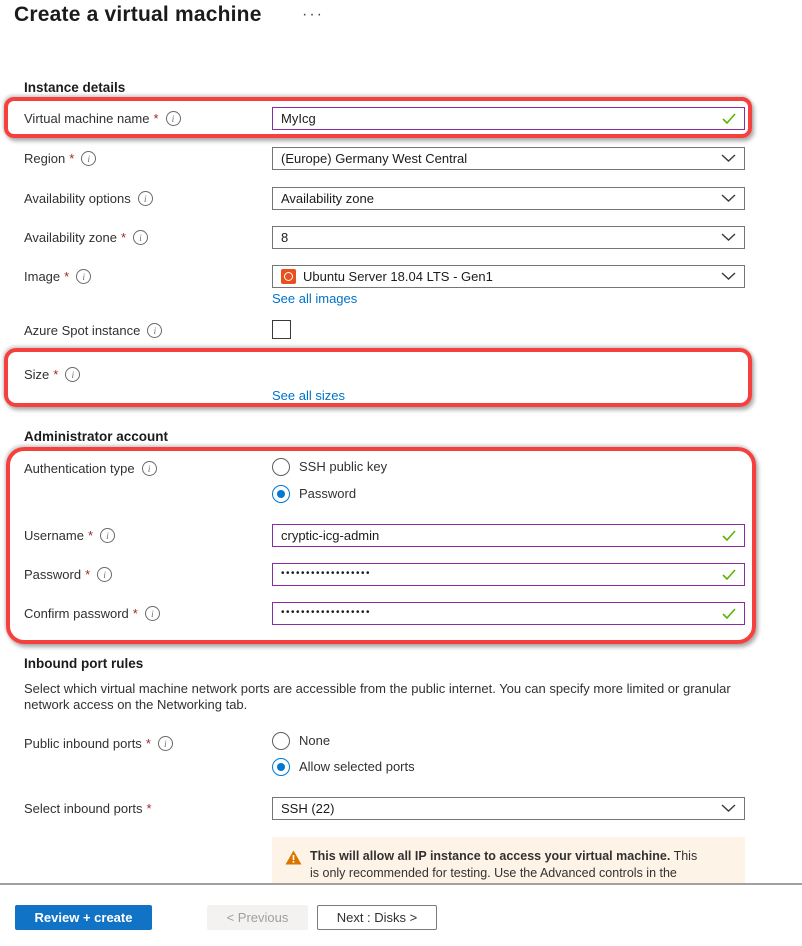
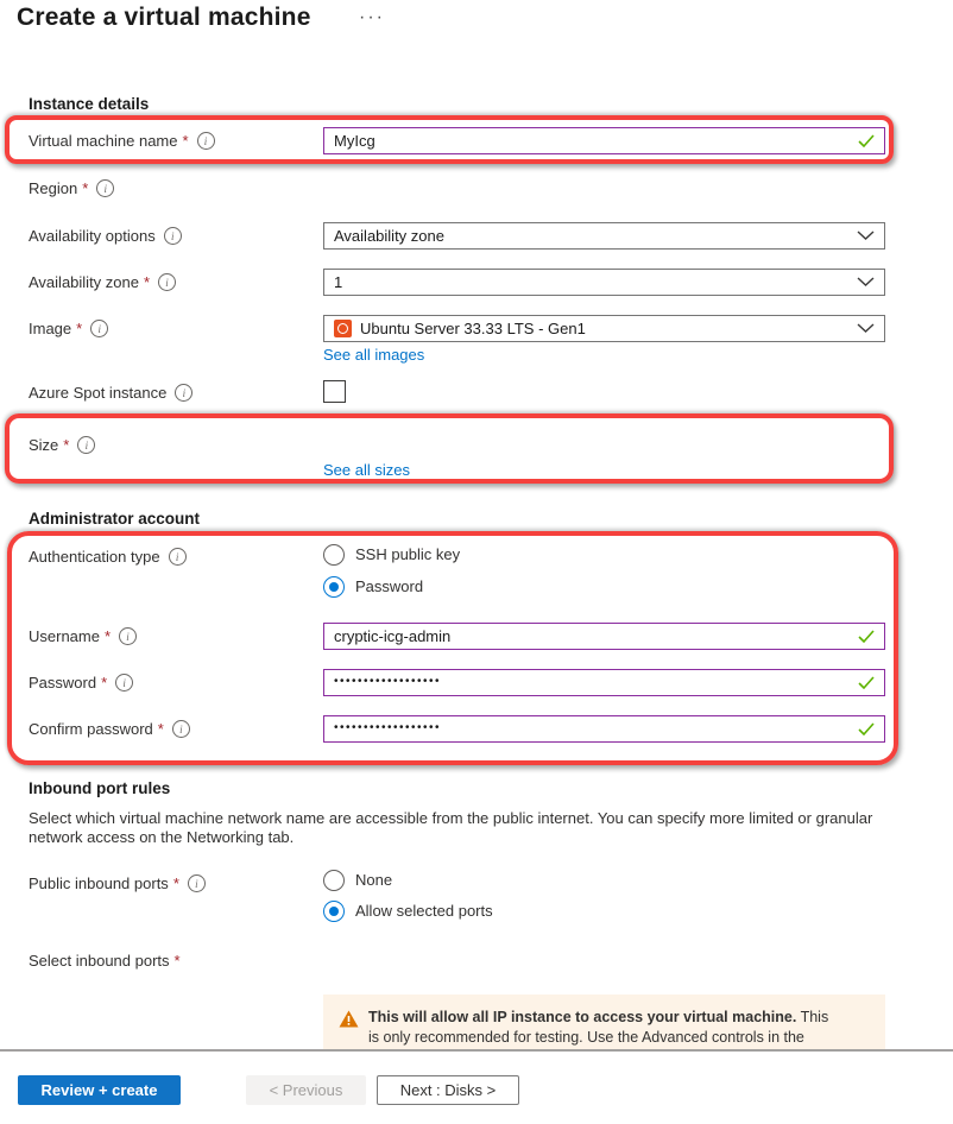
  Create a virtual machine
  ···
  Instance details
  Virtual machine name
  *
  i
  MyIcg
  Region
  *
  i
- (Europe) Germany West Central
  Availability options
  i
  Availability zone
  Availability zone
  *
  i
- 8
+ 1
  Image
  *
  i
- Ubuntu Server 18.04 LTS - Gen1
+ Ubuntu Server 33.33 LTS - Gen1
  See all images
  Azure Spot instance
  i
  Size
  *
  i
  See all sizes
  Administrator account
  Authentication type
  i
  SSH public key
  Password
  Username
  *
  i
  cryptic-icg-admin
  Password
  *
  i
  ••••••••••••••••••
  Confirm password
  *
  i
  ••••••••••••••••••
  Inbound port rules
- Select which virtual machine network ports are accessible from the public internet. You can specify more limited or granular network access on the Networking tab.
+ Select which virtual machine network name are accessible from the public internet. You can specify more limited or granular network access on the Networking tab.
  Public inbound ports
  *
  i
  None
  Allow selected ports
  Select inbound ports
  *
- SSH (22)
  This will allow all IP instance to access your virtual machine. This is only recommended for testing. Use the Advanced controls in the
  Review + create
  < Previous
  Next : Disks >
